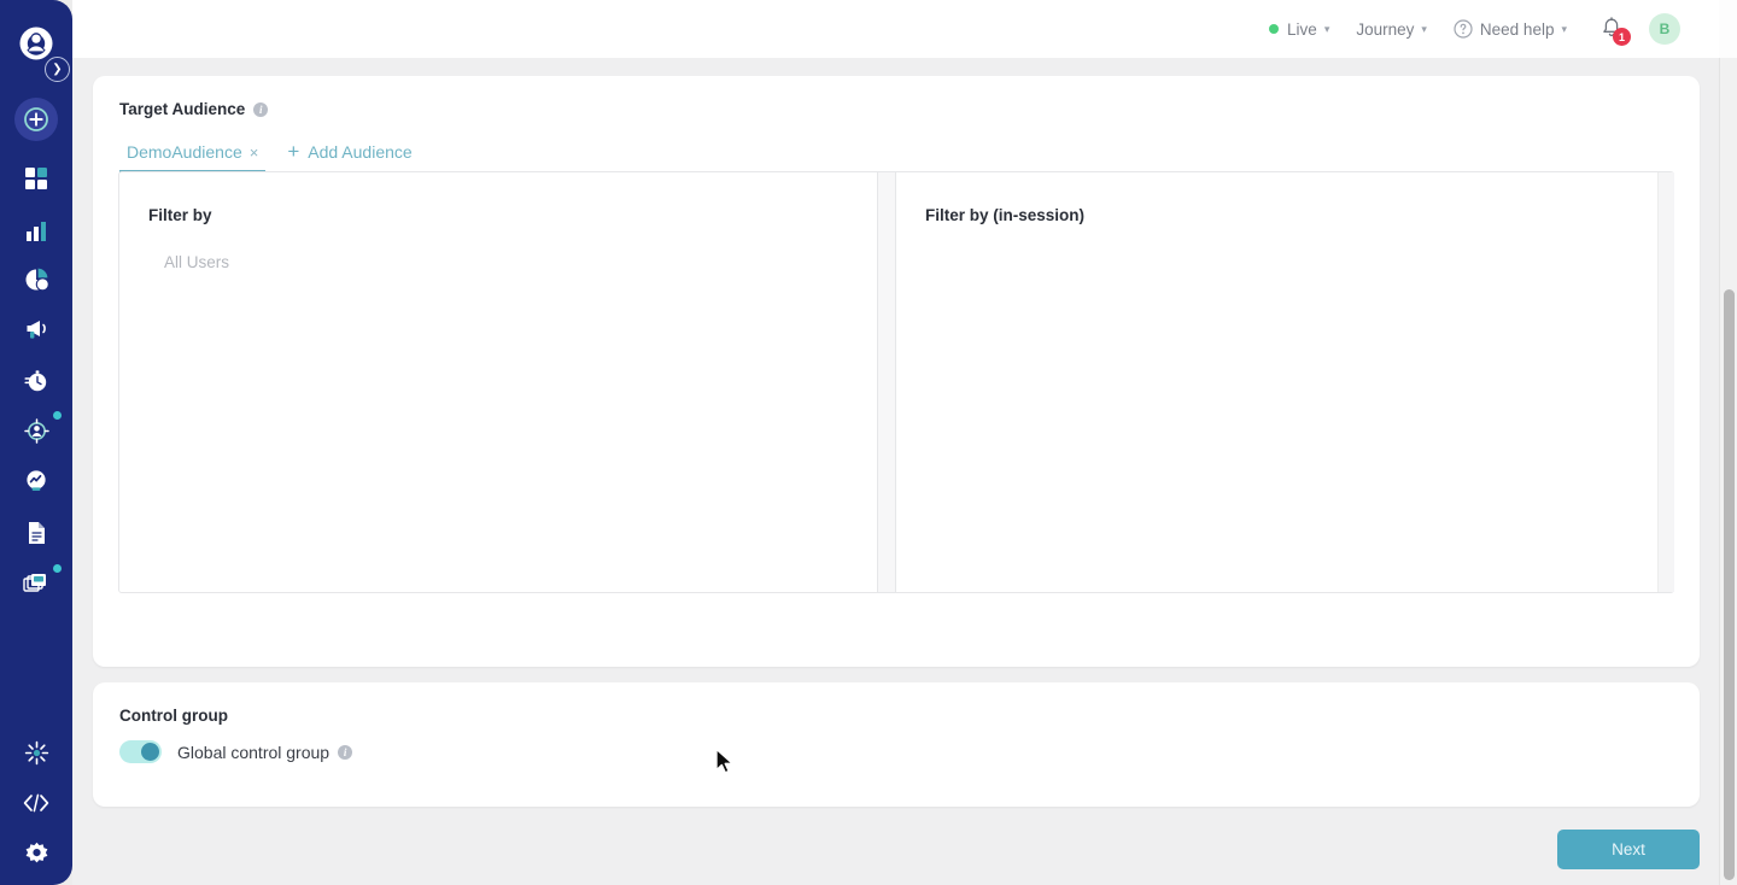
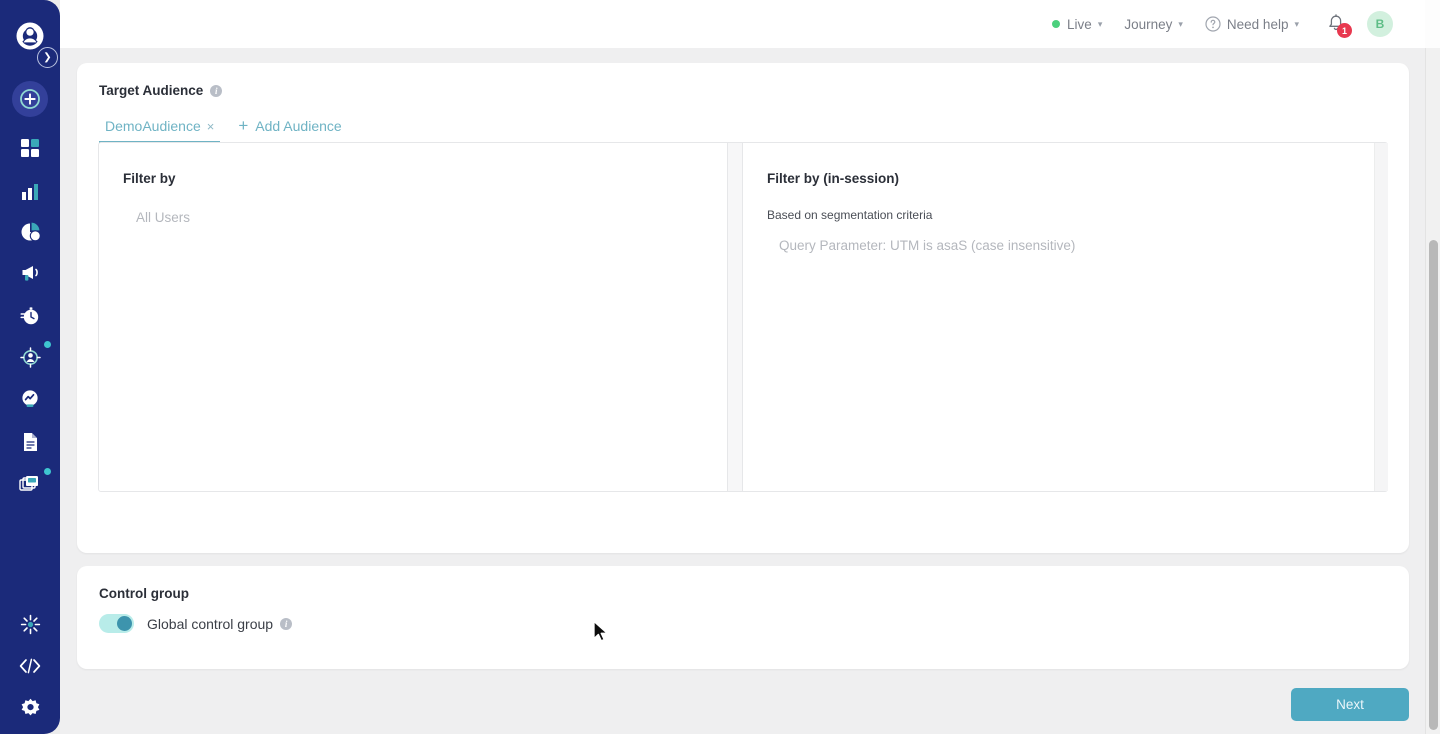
  ❯
  Live
  ▾
  Journey
  ▾
  Need help
  ▾
  1
  B
  Target Audience
  i
  DemoAudience
  ×
  +
  Add Audience
  Filter by
  All Users
  Filter by (in-session)
+ Based on segmentation criteria
+ Query Parameter: UTM is asaS (case insensitive)
  Control group
  Global control group
  i
  Next
